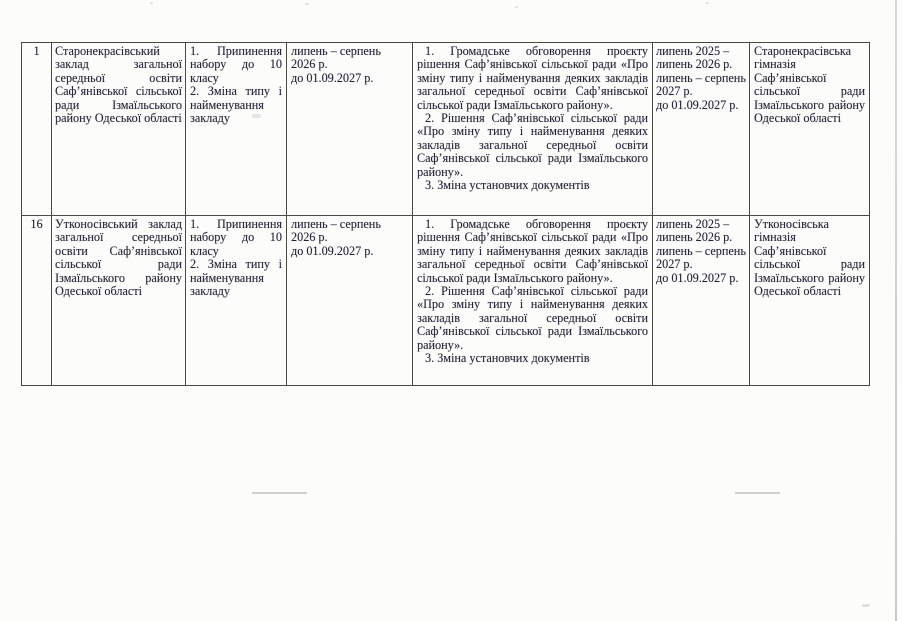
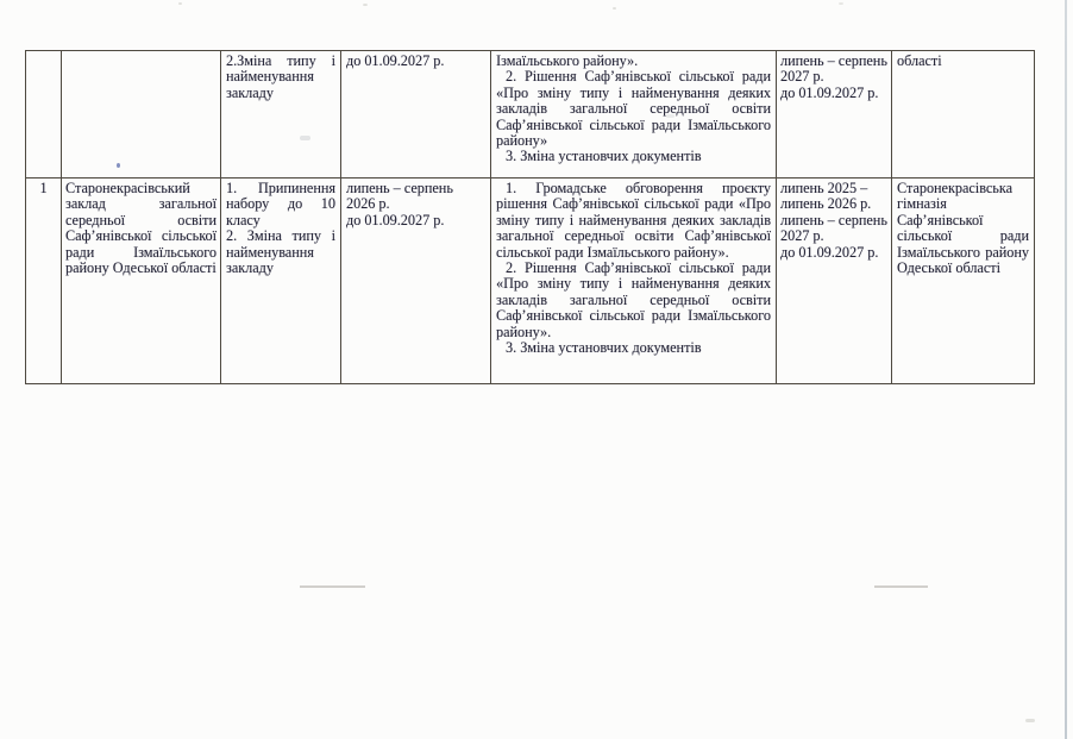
+ 		2.Зміна типу і найменування закладу	до 01.09.2027 р.	Ізмаїльського району». 2. Рішення Саф’янівської сільської ради «Про зміну типу і найменування деяких закладів загальної середньої освіти Саф’янівської сільської ради Ізмаїльського району» 3. Зміна установчих документів	липень – серпень 2027 р. до 01.09.2027 р.	області
  1	Старонекрасівський заклад загальної середньої освіти Саф’янівської сільської ради Ізмаїльського району Одеської області	1. Припинення набору до 10 класу 2. Зміна типу і найменування закладу	липень – серпень 2026 р. до 01.09.2027 р.	1. Громадське обговорення проєкту рішення Саф’янівської сільської ради «Про зміну типу і найменування деяких закладів загальної середньої освіти Саф’янівської сільської ради Ізмаїльського району». 2. Рішення Саф’янівської сільської ради «Про зміну типу і найменування деяких закладів загальної середньої освіти Саф’янівської сільської ради Ізмаїльського району». 3. Зміна установчих документів	липень 2025 – липень 2026 р. липень – серпень 2027 р. до 01.09.2027 р.	Старонекрасівська гімназія Саф’янівської сільської ради Ізмаїльського району Одеської області
- 16	Утконосівський заклад загальної середньої освіти Саф’янівської сільської ради Ізмаїльського району Одеської області	1. Припинення набору до 10 класу 2. Зміна типу і найменування закладу	липень – серпень 2026 р. до 01.09.2027 р.	1. Громадське обговорення проєкту рішення Саф’янівської сільської ради «Про зміну типу і найменування деяких закладів загальної середньої освіти Саф’янівської сільської ради Ізмаїльського району». 2. Рішення Саф’янівської сільської ради «Про зміну типу і найменування деяких закладів загальної середньої освіти Саф’янівської сільської ради Ізмаїльського району». 3. Зміна установчих документів	липень 2025 – липень 2026 р. липень – серпень 2027 р. до 01.09.2027 р.	Утконосівська гімназія Саф’янівської сільської ради Ізмаїльського району Одеської області
